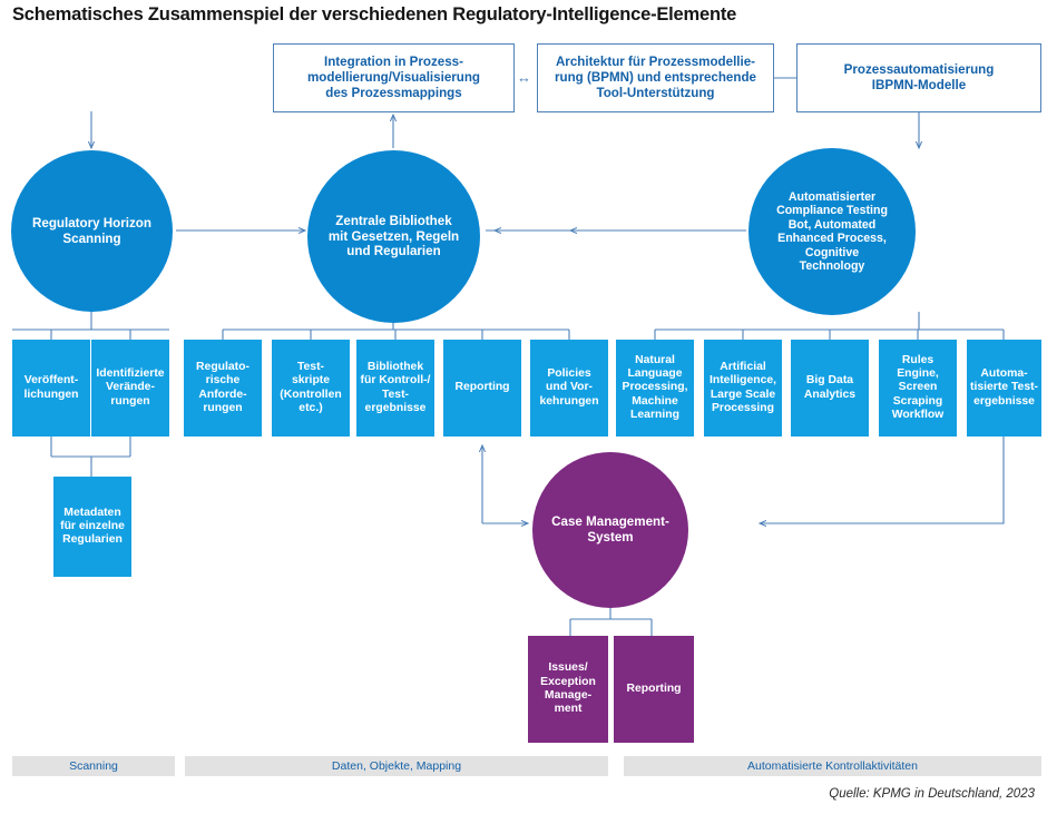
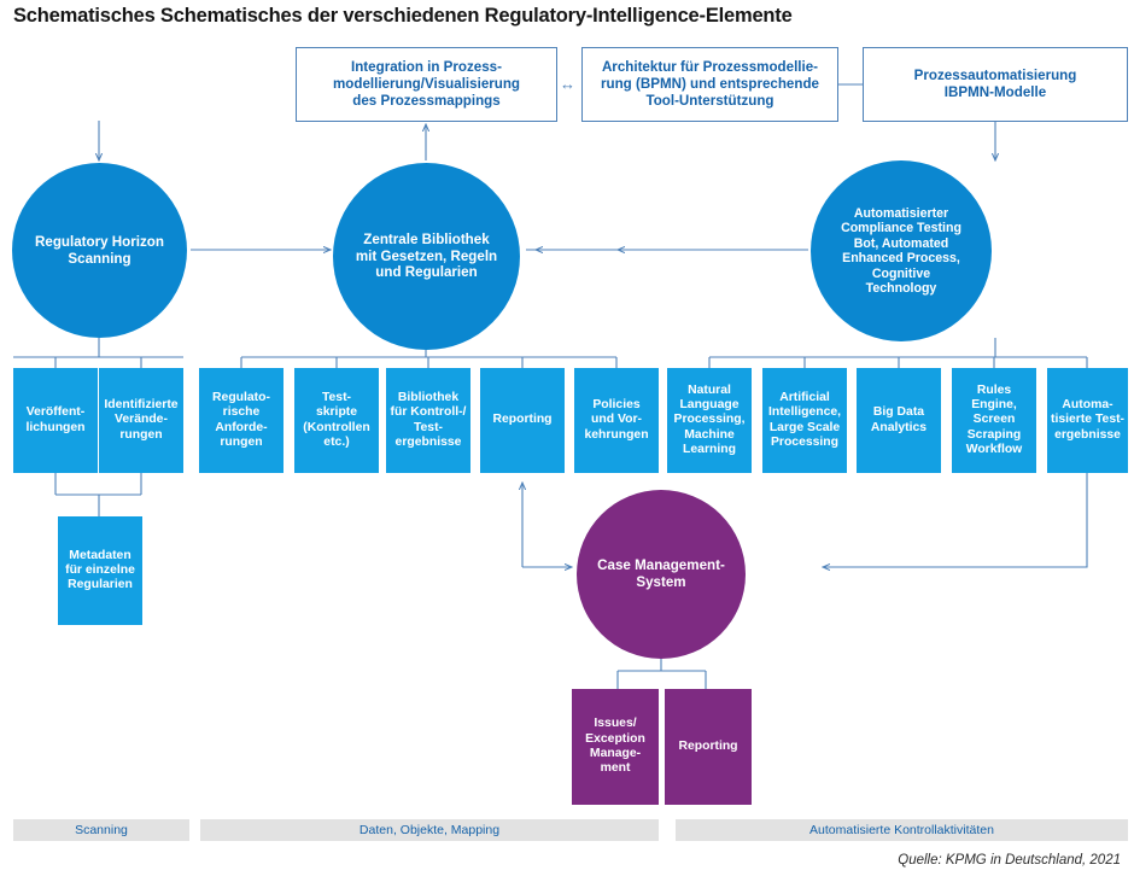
- Schematisches Zusammenspiel der verschiedenen Regulatory-Intelligence-Elemente
+ Schematisches Schematisches der verschiedenen Regulatory-Intelligence-Elemente
  Integration in Prozess-
  modellierung/Visualisierung
  des Prozessmappings
  ↔
  Architektur für Prozessmodellie-
  rung (BPMN) und entsprechende
  Tool-Unterstützung
  Prozessautomatisierung
  IBPMN-Modelle
  Regulatory Horizon
  Scanning
  Zentrale Bibliothek
  mit Gesetzen, Regeln
  und Regularien
  Automatisierter
  Compliance Testing
  Bot, Automated
  Enhanced Process,
  Cognitive
  Technology
  Case Management-
  System
  Veröffent-
  lichungen
  Identifizierte
  Verände-
  rungen
  Metadaten
  für einzelne
  Regularien
  Regulato-
  rische
  Anforde-
  rungen
  Test-
  skripte
  (Kontrollen
  etc.)
  Bibliothek
  für Kontroll-/
  Test-
  ergebnisse
  Reporting
  Policies
  und Vor-
  kehrungen
  Natural
  Language
  Processing,
  Machine
  Learning
  Artificial
  Intelligence,
  Large Scale
  Processing
  Big Data
  Analytics
  Rules
  Engine,
  Screen
  Scraping
  Workflow
  Automa-
  tisierte Test-
  ergebnisse
  Issues/
  Exception
  Manage-
  ment
  Reporting
  Scanning
  Daten, Objekte, Mapping
  Automatisierte Kontrollaktivitäten
- Quelle: KPMG in Deutschland, 2023
+ Quelle: KPMG in Deutschland, 2021
